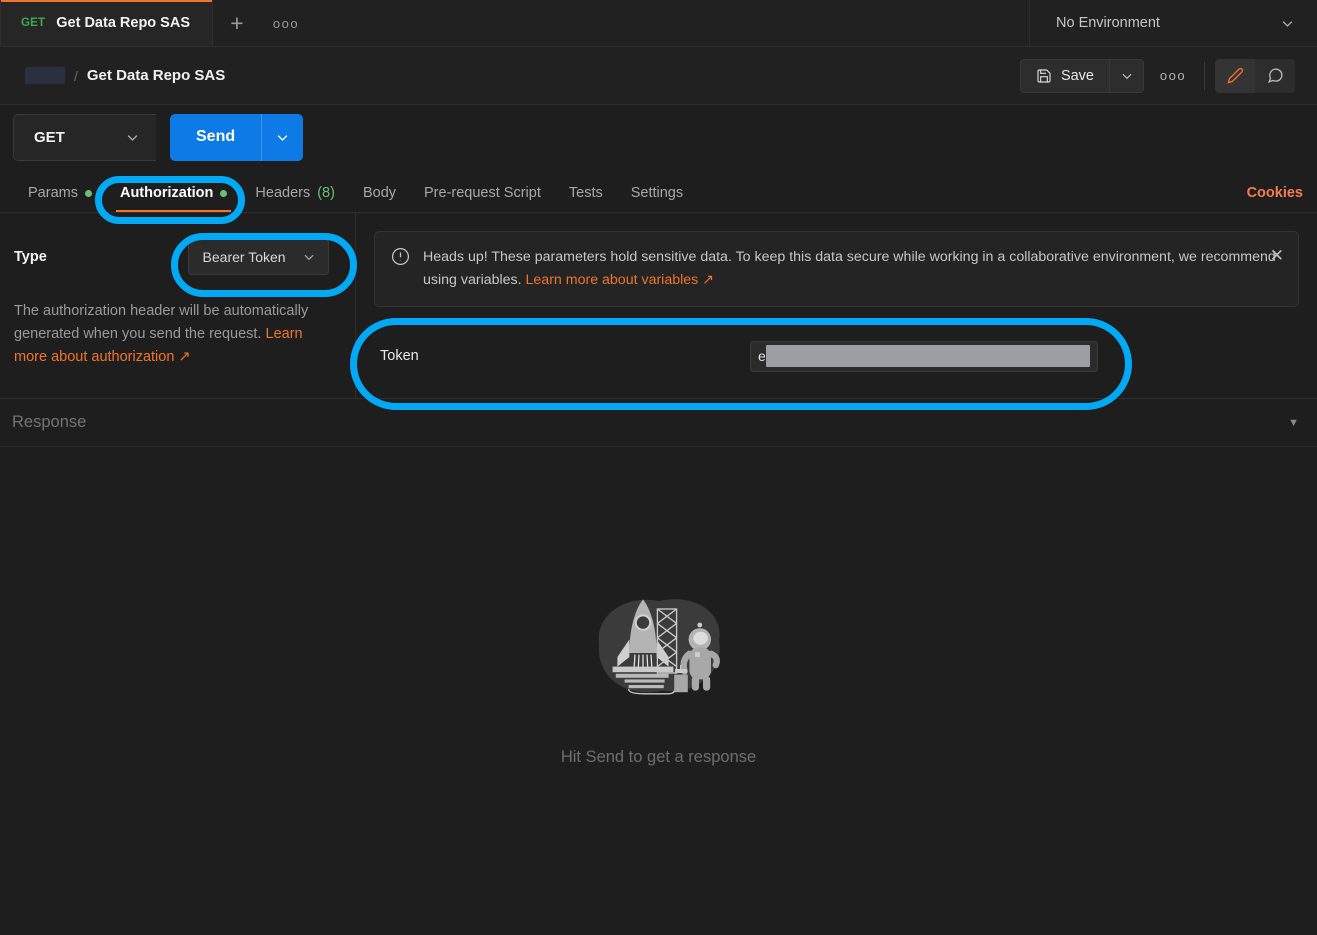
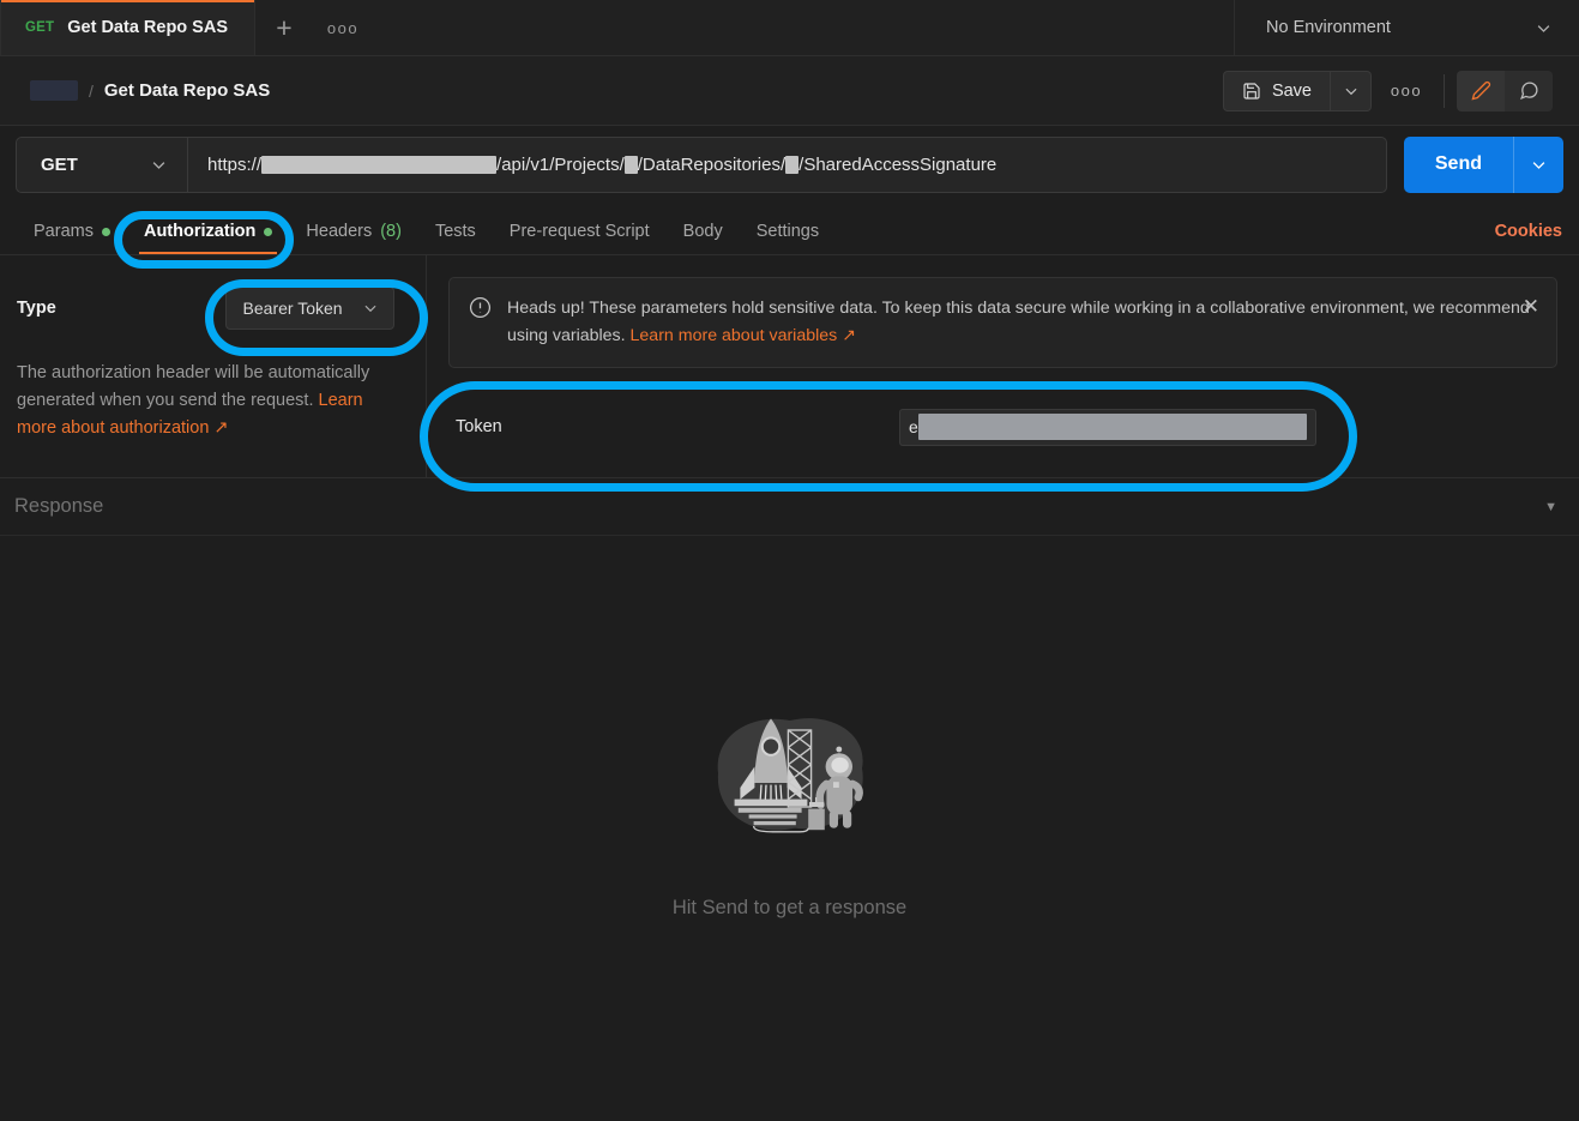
  GET
  Get Data Repo SAS
  +
  ooo
  No Environment
  /
  Get Data Repo SAS
  Save
  ooo
  GET
+ https://
+ /api/v1/Projects/
+ /DataRepositories/
+ /SharedAccessSignature
  Send
  Params
  Authorization
  Headers
  (8)
- Body
+ Tests
  Pre-request Script
- Tests
+ Body
  Settings
  Cookies
  Type
  Bearer Token
  The authorization header will be automatically generated when you send the request. Learn more about authorization ↗
  Heads up! These parameters hold sensitive data. To keep this data secure while working in a collaborative environment, we recommend using variables. Learn more about variables ↗
  ✕
  Token
  e
  Response
  ▼
  Hit Send to get a response
